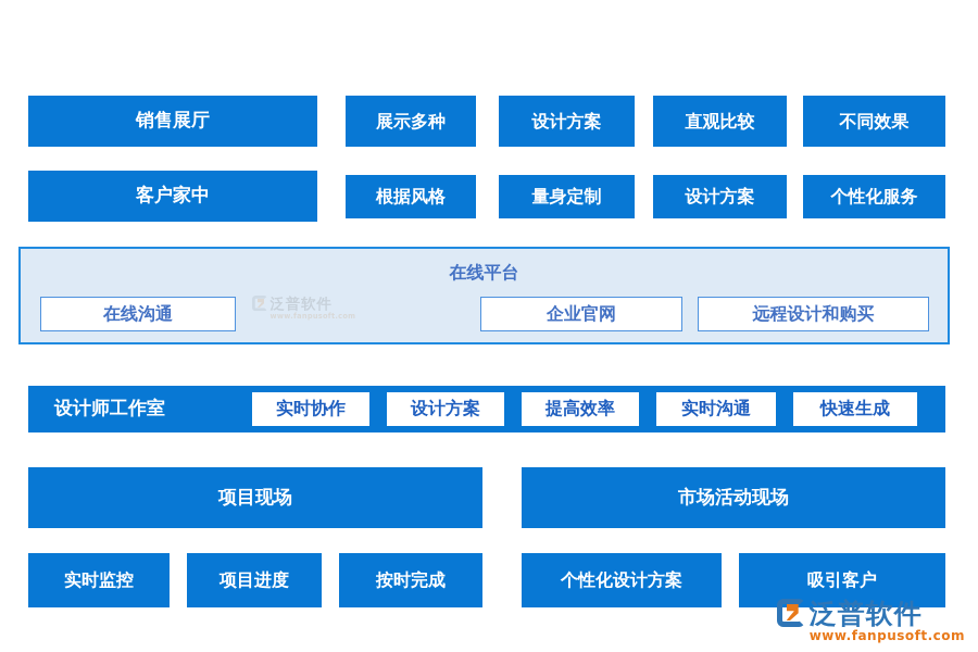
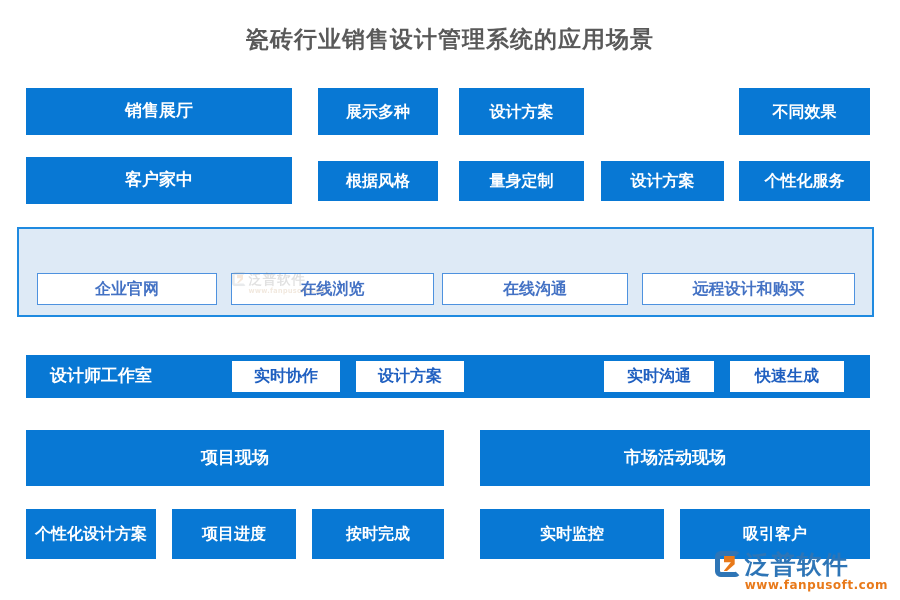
+ 瓷砖行业销售设计管理系统的应用场景
  销售展厅
  展示多种
  设计方案
- 直观比较
  不同效果
  客户家中
  根据风格
  量身定制
  设计方案
  个性化服务
- 在线平台
- 在线沟通
+ 企业官网
+ 在线浏览
- 企业官网
+ 在线沟通
  远程设计和购买
  泛普软件
  设计师工作室
  实时协作
  设计方案
- 提高效率
  实时沟通
  快速生成
  项目现场
  市场活动现场
- 实时监控
+ 个性化设计方案
  项目进度
  按时完成
- 个性化设计方案
+ 实时监控
  吸引客户
  泛普软件
  www.fanpusoft.com
